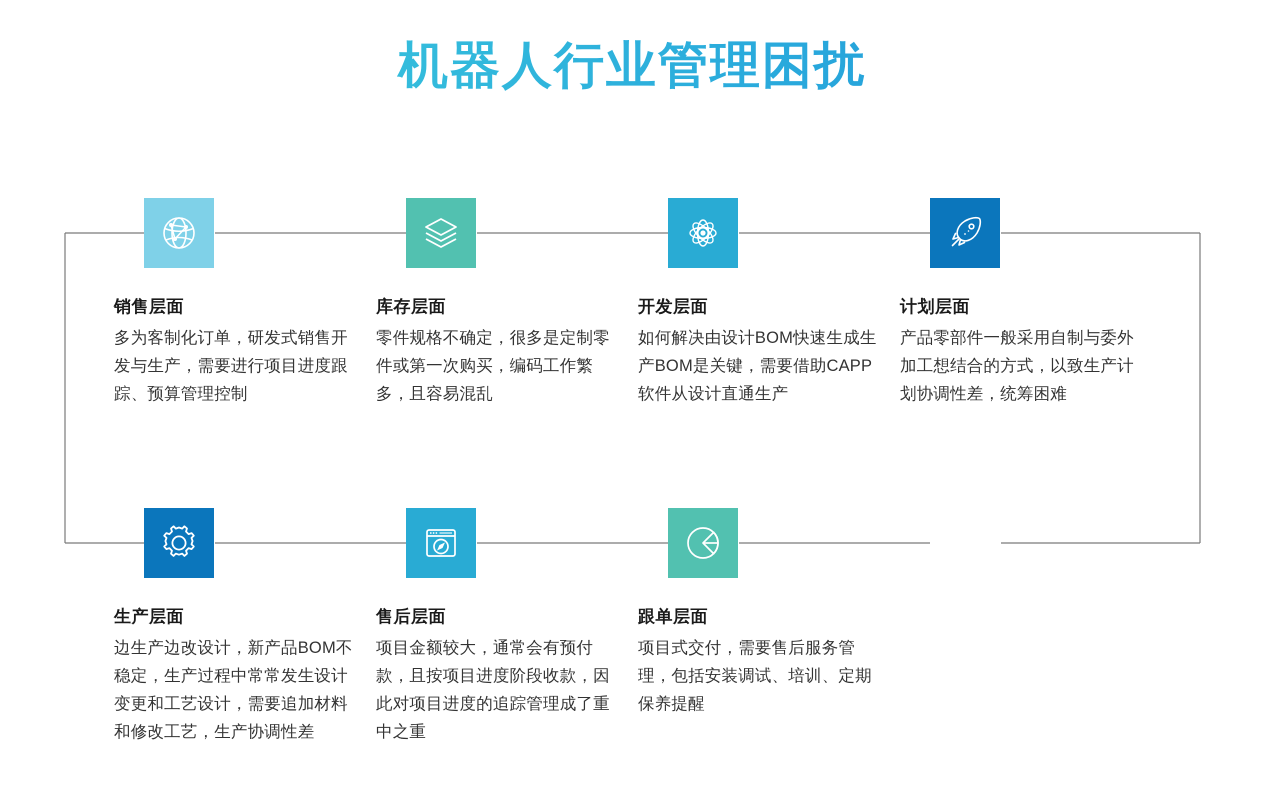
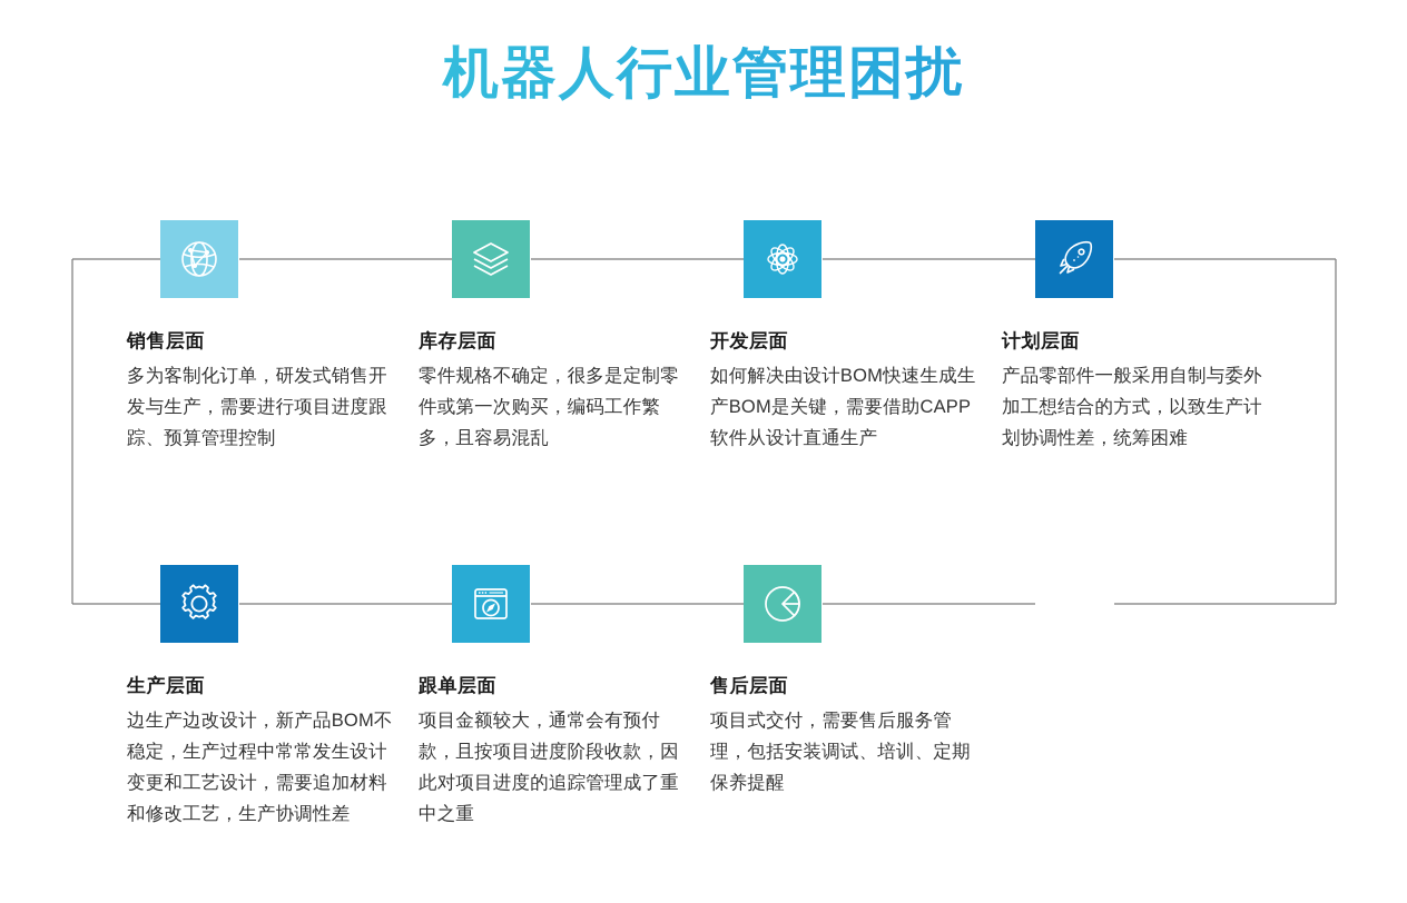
  机器人行业管理困扰
  销售层面
  多为客制化订单，研发式销售开发与生产，需要进行项目进度跟踪、预算管理控制
  库存层面
  零件规格不确定，很多是定制零件或第一次购买，编码工作繁多，且容易混乱
  开发层面
  如何解决由设计BOM快速生成生产BOM是关键，需要借助CAPP软件从设计直通生产
  计划层面
  产品零部件一般采用自制与委外加工想结合的方式，以致生产计划协调性差，统筹困难
  生产层面
  边生产边改设计，新产品BOM不稳定，生产过程中常常发生设计变更和工艺设计，需要追加材料和修改工艺，生产协调性差
- 售后层面
+ 跟单层面
  项目金额较大，通常会有预付款，且按项目进度阶段收款，因此对项目进度的追踪管理成了重中之重
- 跟单层面
+ 售后层面
  项目式交付，需要售后服务管理，包括安装调试、培训、定期保养提醒
